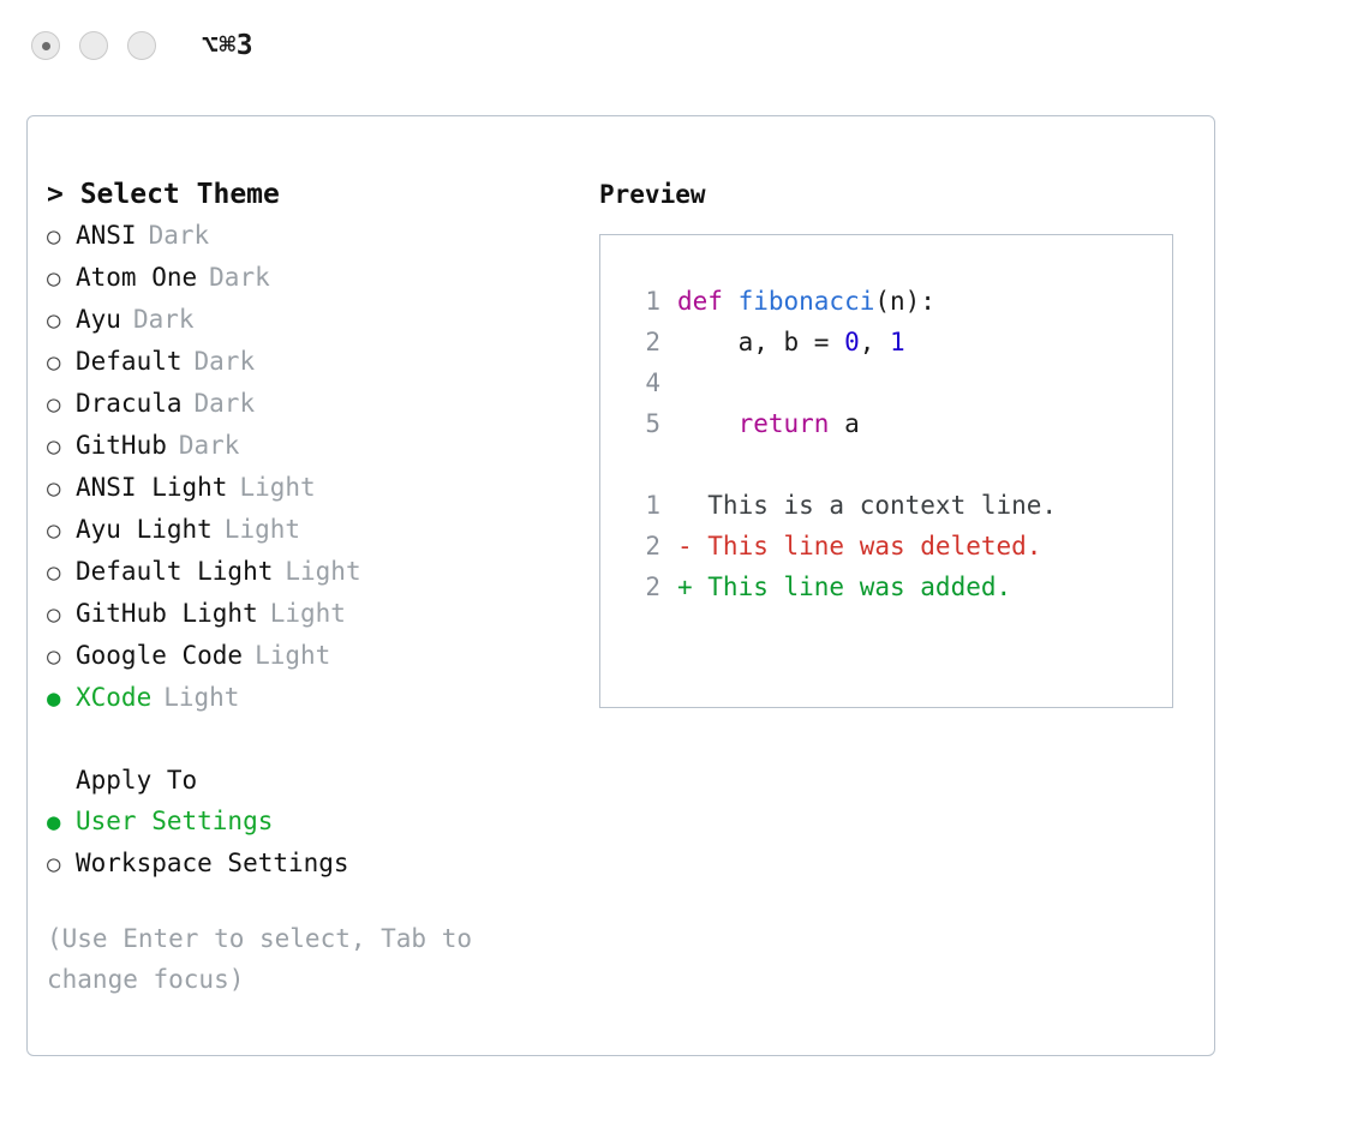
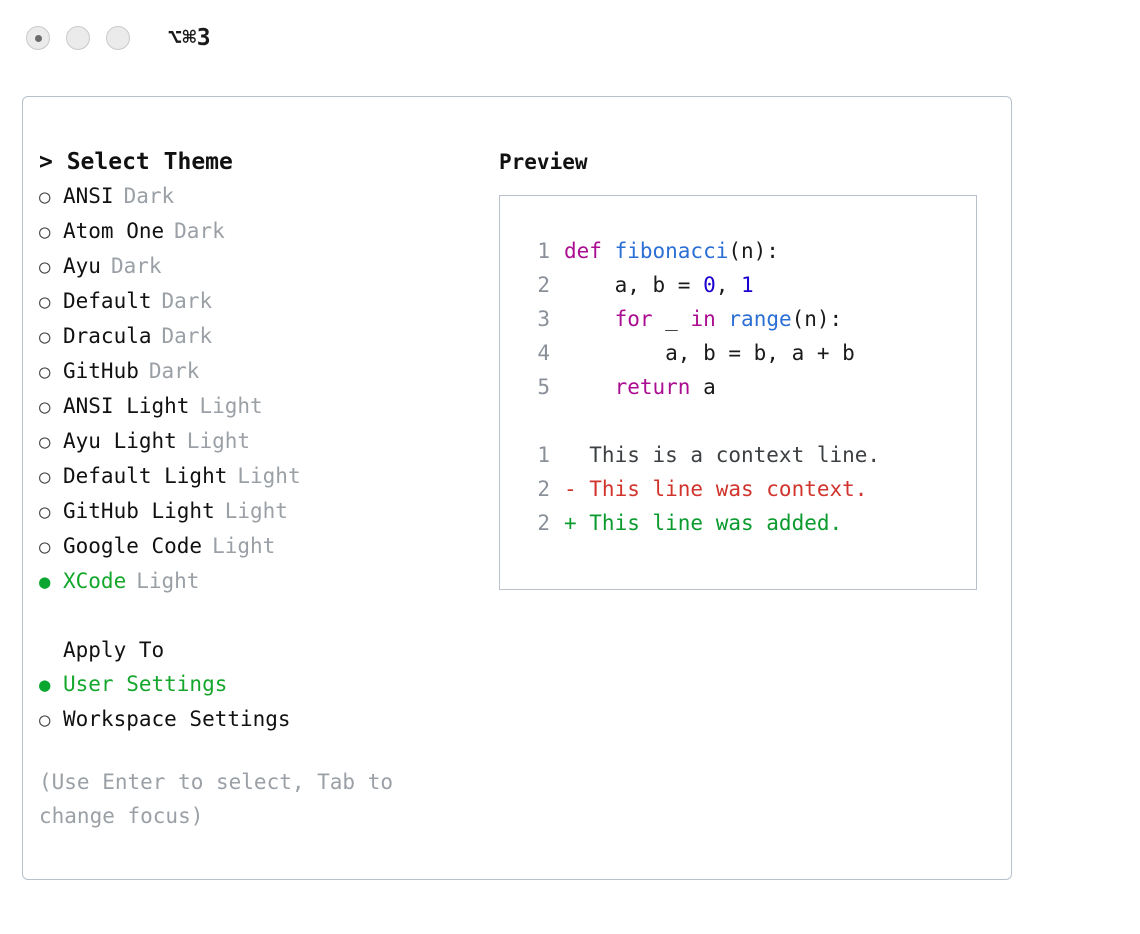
  ⌥⌘3
  > Select Theme
  ○
  ANSI
  Dark
  ○
  Atom One
  Dark
  ○
  Ayu
  Dark
  ○
  Default
  Dark
  ○
  Dracula
  Dark
  ○
  GitHub
  Dark
  ○
  ANSI Light
  Light
  ○
  Ayu Light
  Light
  ○
  Default Light
  Light
  ○
  GitHub Light
  Light
  ○
  Google Code
  Light
  ●
  XCode
  Light
  Apply To
  ●
  User Settings
  ○
  Workspace Settings
  (Use Enter to select, Tab to change focus)
  Preview
  1
  def fibonacci(n):
  2
  a, b = 0, 1
+ 3
+ for _ in range(n):
  4
+ a, b = b, a + b
  5
  return a
  1
  This is a context line.
  2
- - This line was deleted.
+ - This line was context.
  2
  + This line was added.
